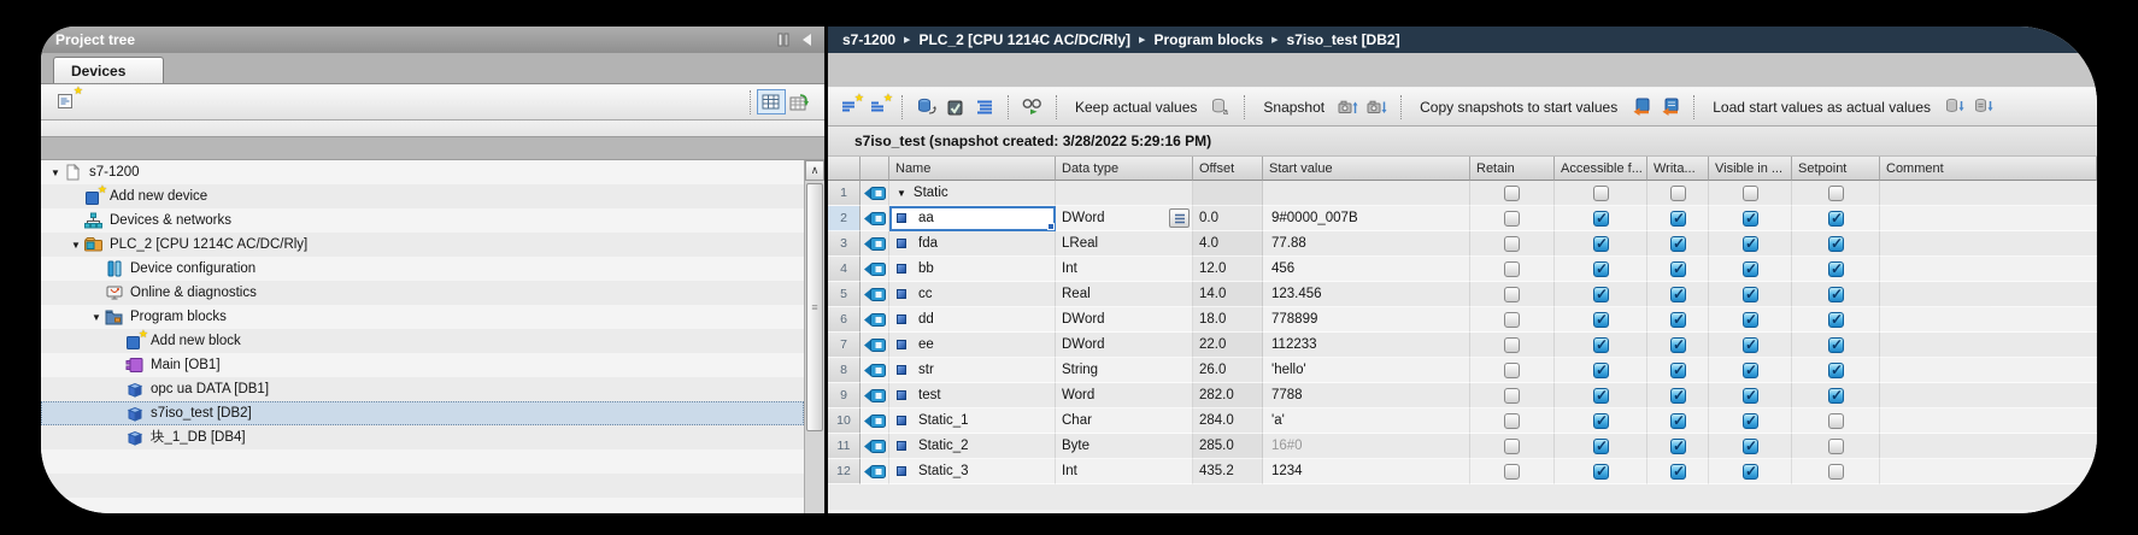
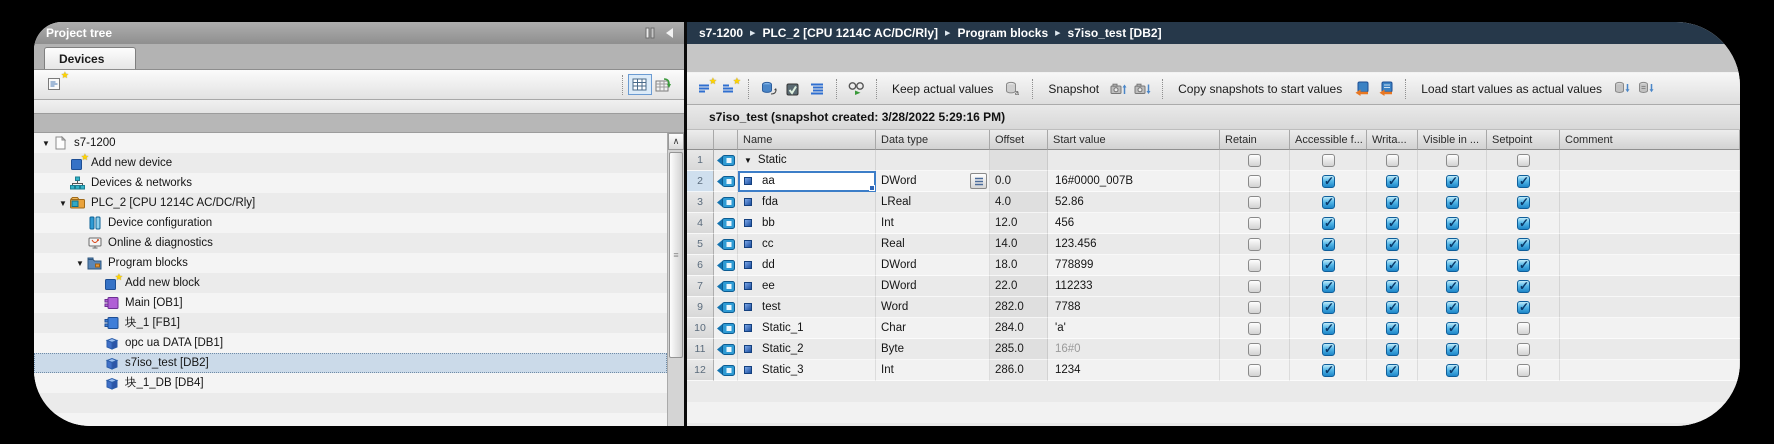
  Project tree
  Devices
  ★
  ▼
  s7-1200
  ★
  Add new device
  Devices & networks
  ▼
  PLC_2 [CPU 1214C AC/DC/Rly]
  Device configuration
  Online & diagnostics
  ▼
  Program blocks
  ★
  Add new block
  Main [OB1]
+ 块_1 [FB1]
  opc ua DATA [DB1]
  s7iso_test [DB2]
  块_1_DB [DB4]
  ∧
  ≡
  s7-1200
  PLC_2 [CPU 1214C AC/DC/Rly]
  Program blocks
  s7iso_test [DB2]
  ★
  ★
  Keep actual values
  Snapshot
  Copy snapshots to start values
  Load start values as actual values
  s7iso_test (snapshot created: 3/28/2022 5:29:16 PM)
  Name
  Data type
  Offset
  Start value
  Retain
  Accessible f...
  Writa...
  Visible in ...
  Setpoint
  Comment
  1
  ▼
  Static
  2
  aa
  DWord
  0.0
- 9#0000_007B
+ 16#0000_007B
  3
  fda
  LReal
  4.0
- 77.88
+ 52.86
  4
  bb
  Int
  12.0
  456
  5
  cc
  Real
  14.0
  123.456
  6
  dd
  DWord
  18.0
  778899
  7
  ee
  DWord
  22.0
  112233
- 8
- str
- String
- 26.0
- 'hello'
  9
  test
  Word
  282.0
  7788
  10
  Static_1
  Char
  284.0
  'a'
  11
  Static_2
  Byte
  285.0
  16#0
  12
  Static_3
  Int
- 435.2
+ 286.0
  1234
